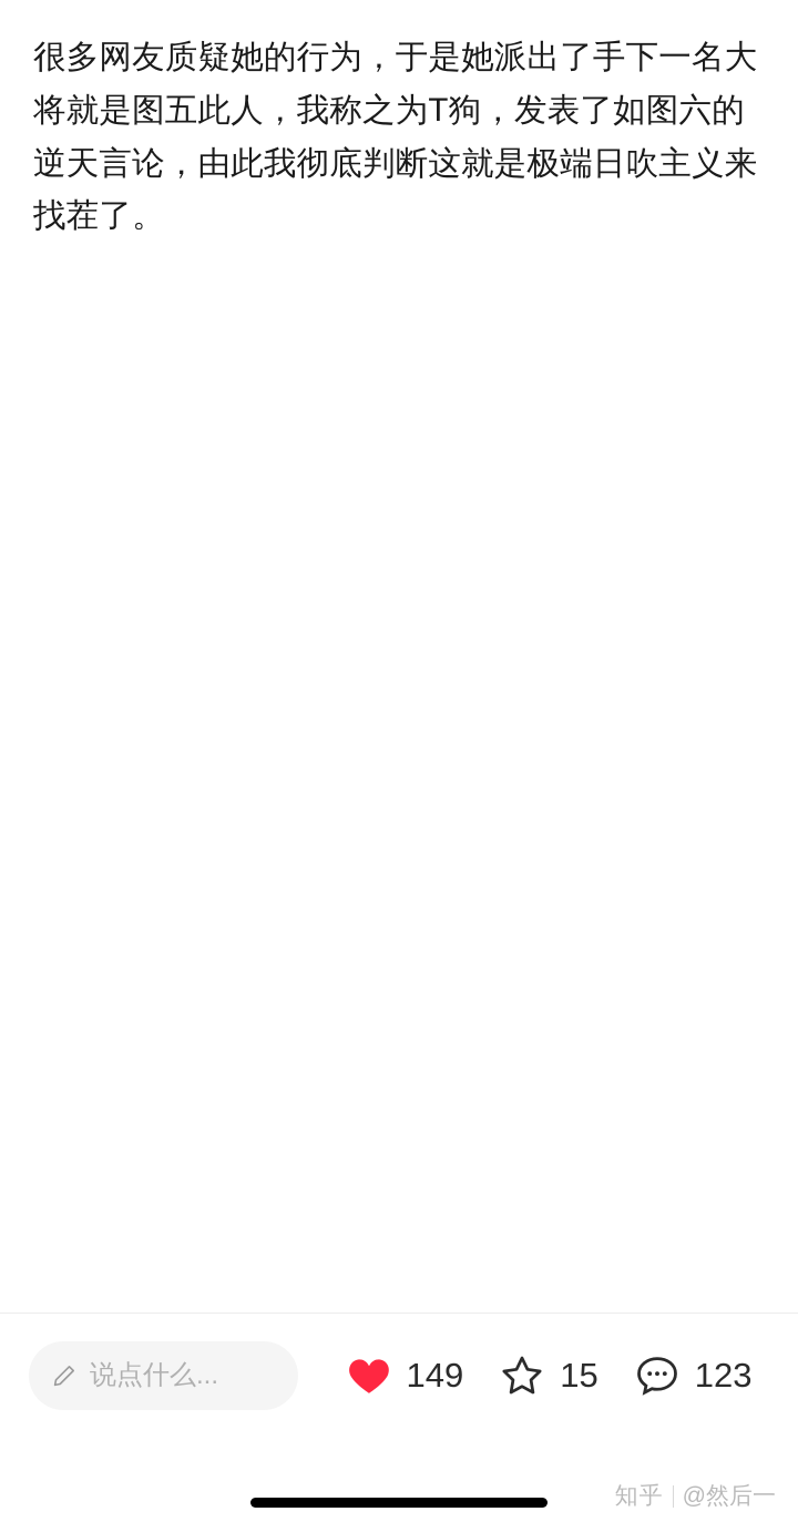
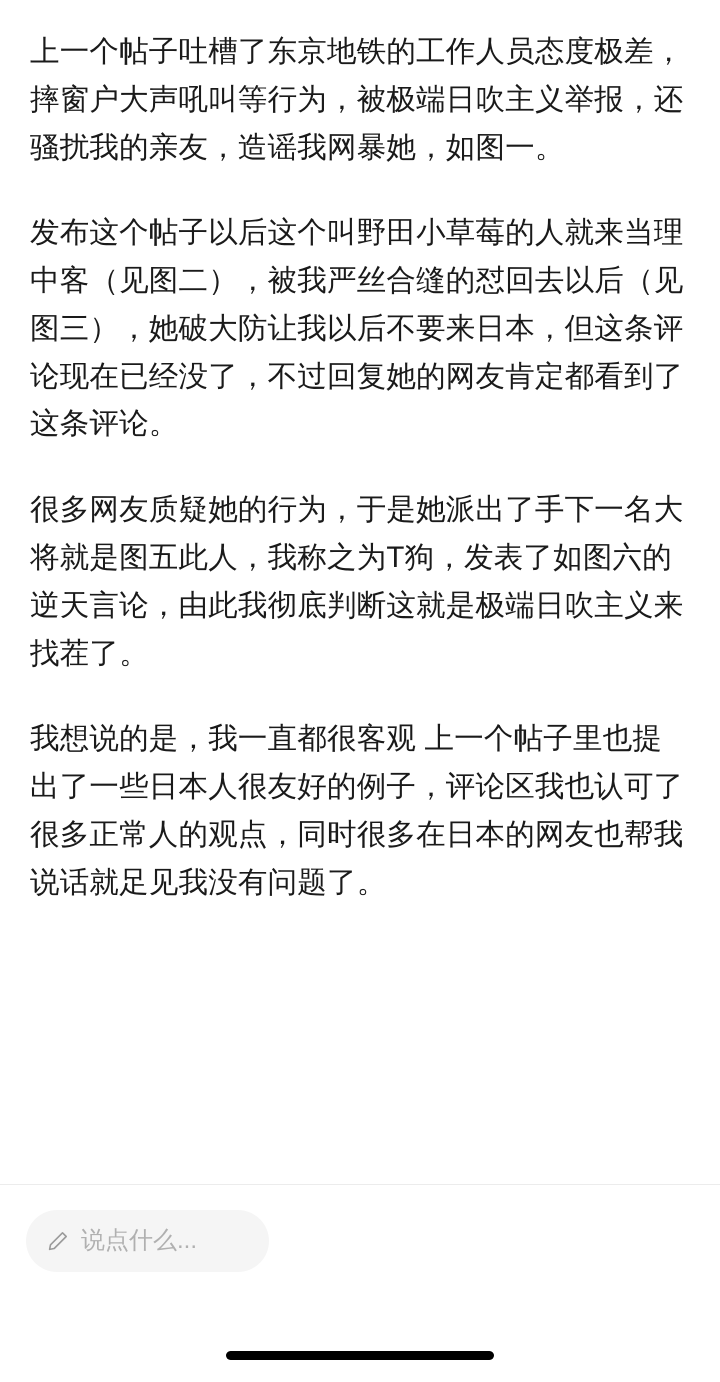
+ 上一个帖子吐槽了东京地铁的工作人员态度极差，摔窗户大声吼叫等行为，被极端日吹主义举报，还骚扰我的亲友，造谣我网暴她，如图一。
+ 发布这个帖子以后这个叫野田小草莓的人就来当理中客（见图二），被我严丝合缝的怼回去以后（见图三），她破大防让我以后不要来日本，但这条评论现在已经没了，不过回复她的网友肯定都看到了这条评论。
  很多网友质疑她的行为，于是她派出了手下一名大将就是图五此人，我称之为T狗，发表了如图六的逆天言论，由此我彻底判断这就是极端日吹主义来找茬了。
+ 我想说的是，我一直都很客观 上一个帖子里也提出了一些日本人很友好的例子，评论区我也认可了很多正常人的观点，同时很多在日本的网友也帮我说话就足见我没有问题了。
  说点什么...
- 149
- 15
- 123
- 知乎
- @然后一
